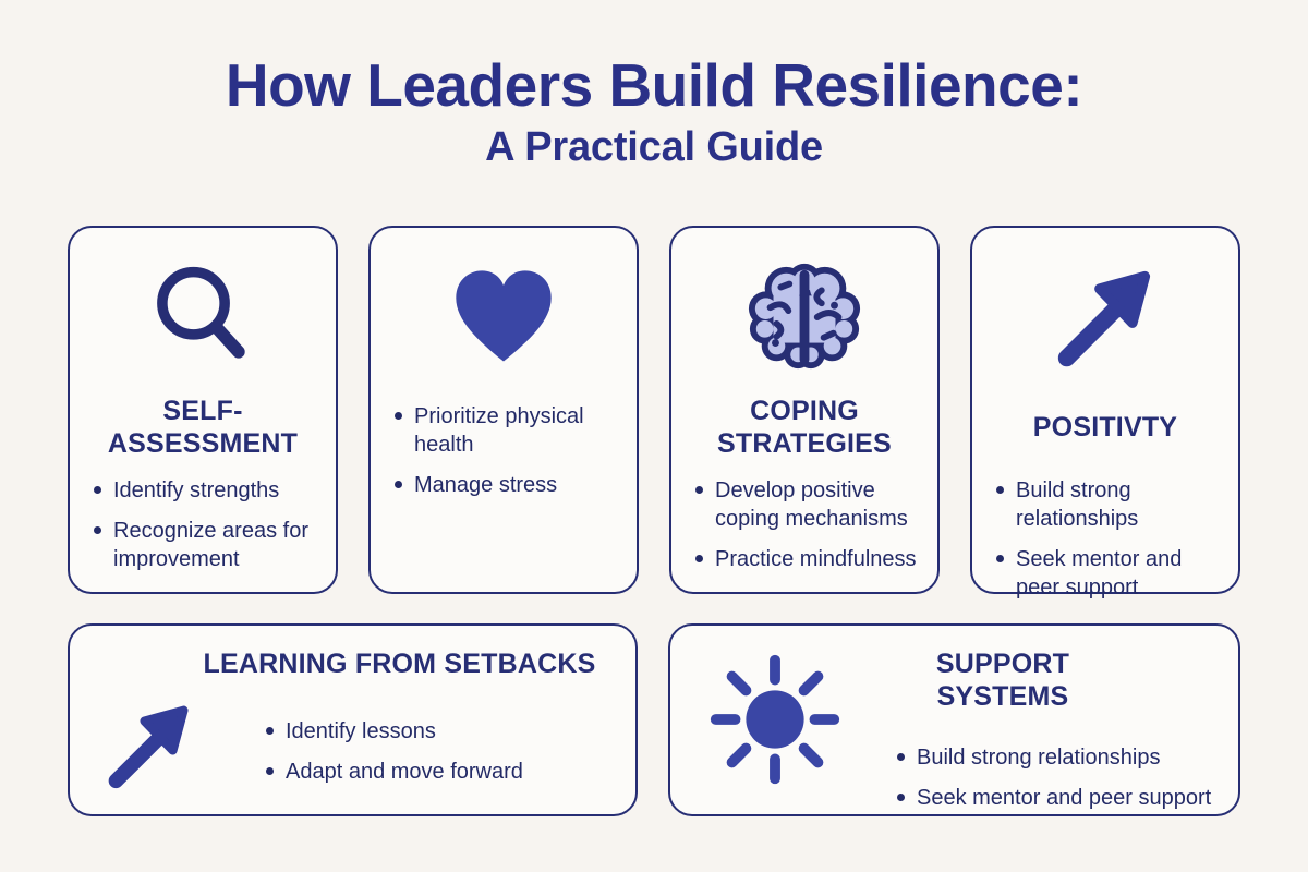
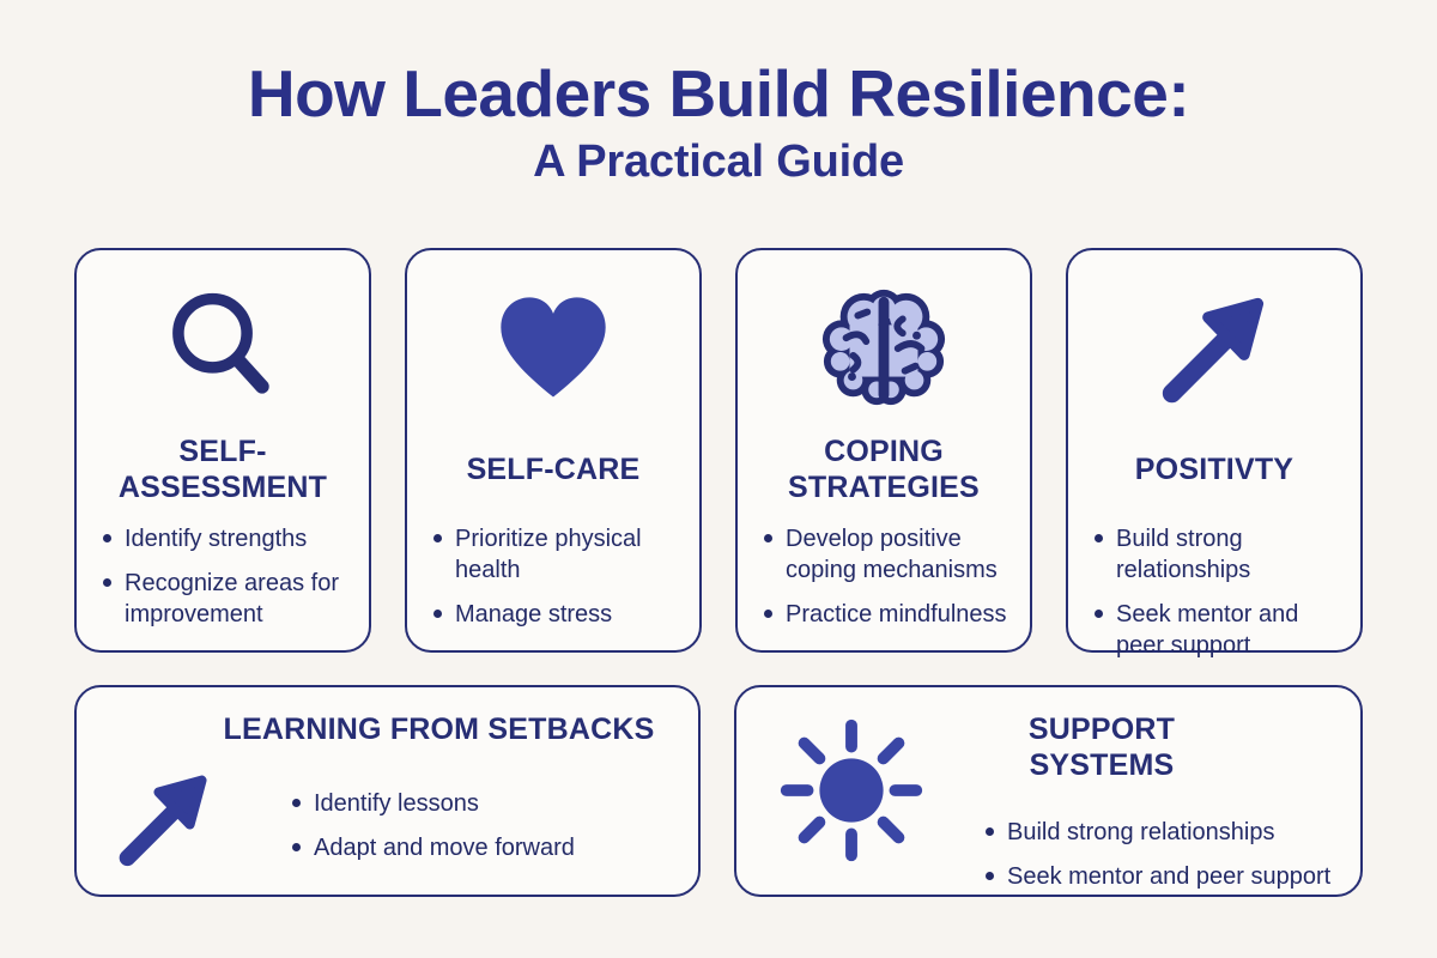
  How Leaders Build Resilience:
  A Practical Guide
  SELF-ASSESSMENT
  Identify strengths
  Recognize areas for improvement
+ SELF-CARE
  Prioritize physical health
  Manage stress
  COPING STRATEGIES
  Develop positive coping mechanisms
  Practice mindfulness
  POSITIVTY
  Build strong relationships
  Seek mentor and peer support
  LEARNING FROM SETBACKS
  Identify lessons
  Adapt and move forward
  SUPPORT SYSTEMS
  Build strong relationships
  Seek mentor and peer support
